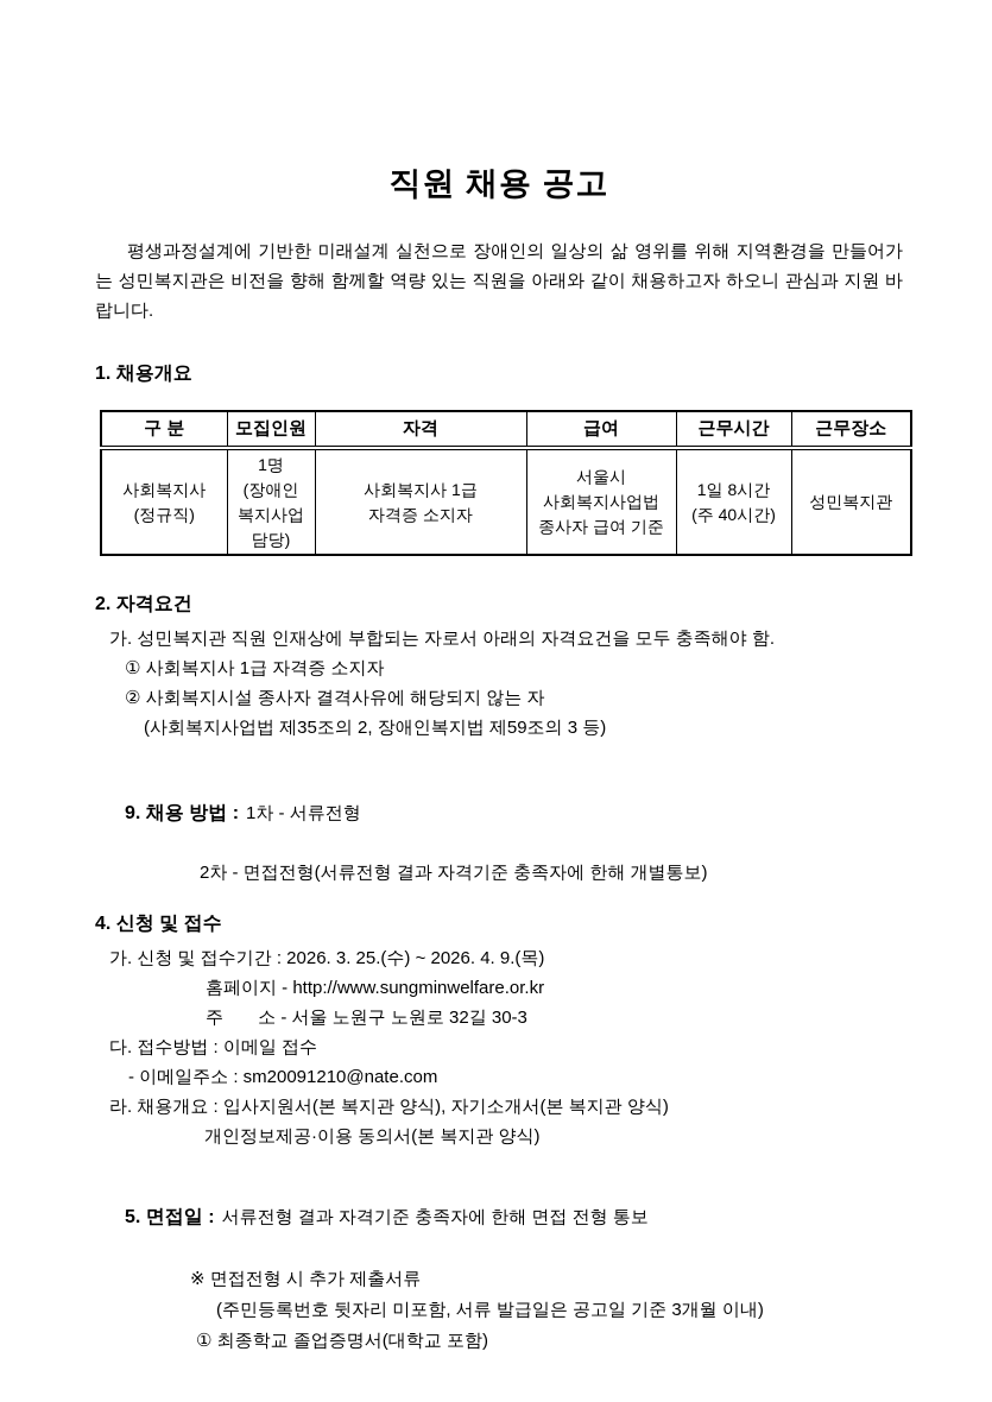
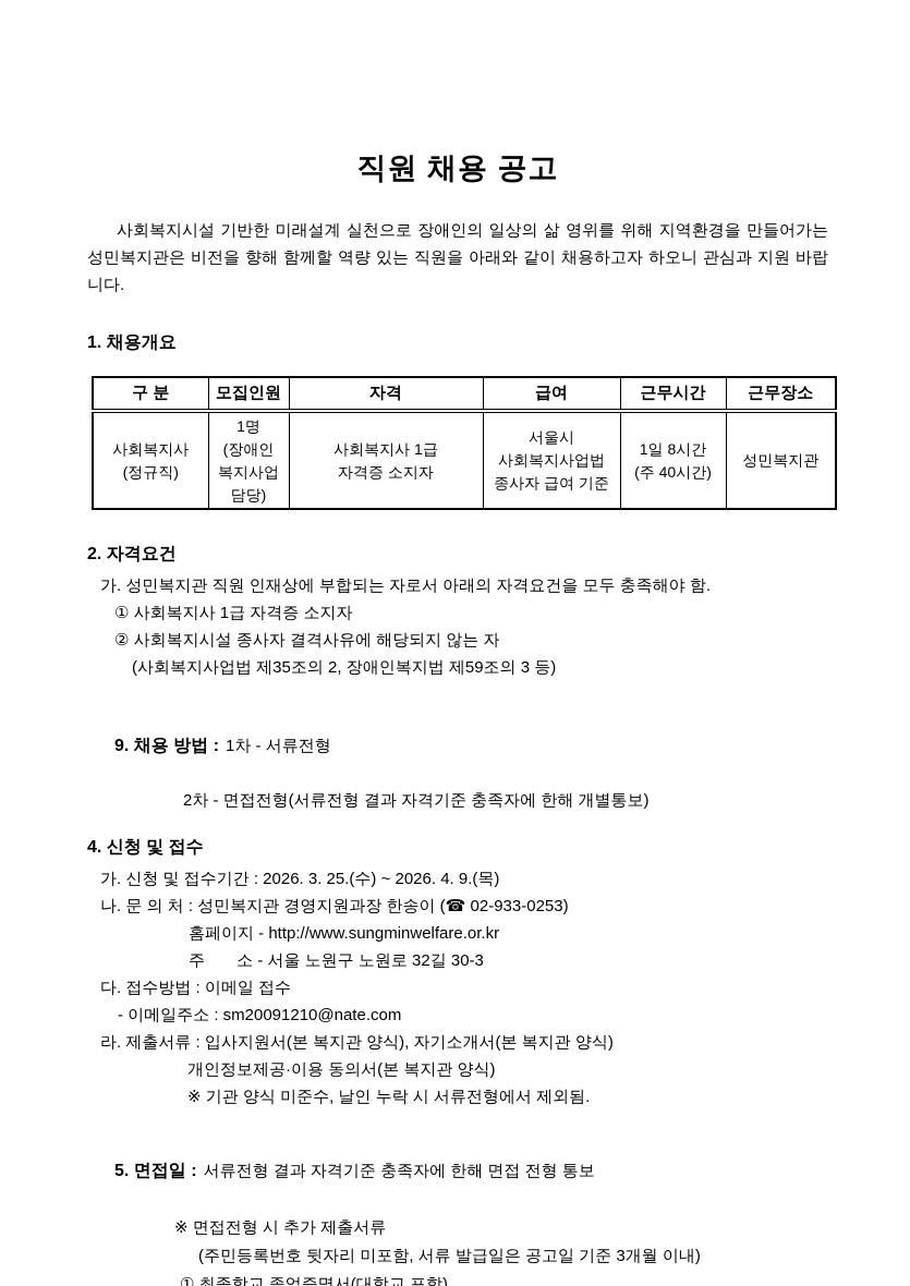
  직원 채용 공고
- 평생과정설계에 기반한 미래설계 실천으로 장애인의 일상의 삶 영위를 위해 지역환경을 만들어가는 성민복지관은 비전을 향해 함께할 역량 있는 직원을 아래와 같이 채용하고자 하오니 관심과 지원 바랍니다.
+ 사회복지시설 기반한 미래설계 실천으로 장애인의 일상의 삶 영위를 위해 지역환경을 만들어가는 성민복지관은 비전을 향해 함께할 역량 있는 직원을 아래와 같이 채용하고자 하오니 관심과 지원 바랍니다.
  1. 채용개요
  구 분	모집인원	자격	급여	근무시간	근무장소
  사회복지사 (정규직)	1명 (장애인 복지사업 담당)	사회복지사 1급 자격증 소지자	서울시 사회복지사업법 종사자 급여 기준	1일 8시간 (주 40시간)	성민복지관
  2. 자격요건
  가. 성민복지관 직원 인재상에 부합되는 자로서 아래의 자격요건을 모두 충족해야 함.
  ① 사회복지사 1급 자격증 소지자
  ② 사회복지시설 종사자 결격사유에 해당되지 않는 자
  (사회복지사업법 제35조의 2, 장애인복지법 제59조의 3 등)
  9. 채용 방법 : 1차 - 서류전형
  2차 - 면접전형(서류전형 결과 자격기준 충족자에 한해 개별통보)
  4. 신청 및 접수
  가. 신청 및 접수기간 : 2026. 3. 25.(수) ~ 2026. 4. 9.(목)
+ 나. 문 의 처 : 성민복지관 경영지원과장 한송이 (☎ 02-933-0253)
  홈페이지 - http://www.sungminwelfare.or.kr
  주 소 - 서울 노원구 노원로 32길 30-3
  다. 접수방법 : 이메일 접수
  - 이메일주소 : sm20091210@nate.com
- 라. 채용개요 : 입사지원서(본 복지관 양식), 자기소개서(본 복지관 양식)
+ 라. 제출서류 : 입사지원서(본 복지관 양식), 자기소개서(본 복지관 양식)
  개인정보제공·이용 동의서(본 복지관 양식)
+ ※ 기관 양식 미준수, 날인 누락 시 서류전형에서 제외됨.
  5. 면접일 : 서류전형 결과 자격기준 충족자에 한해 면접 전형 통보
  ※ 면접전형 시 추가 제출서류
  (주민등록번호 뒷자리 미포함, 서류 발급일은 공고일 기준 3개월 이내)
  ① 최종학교 졸업증명서(대학교 포함)
